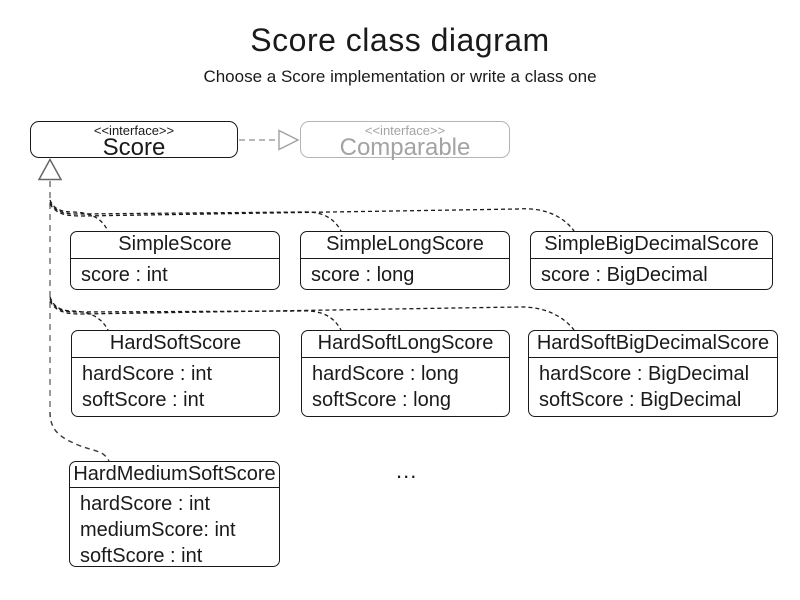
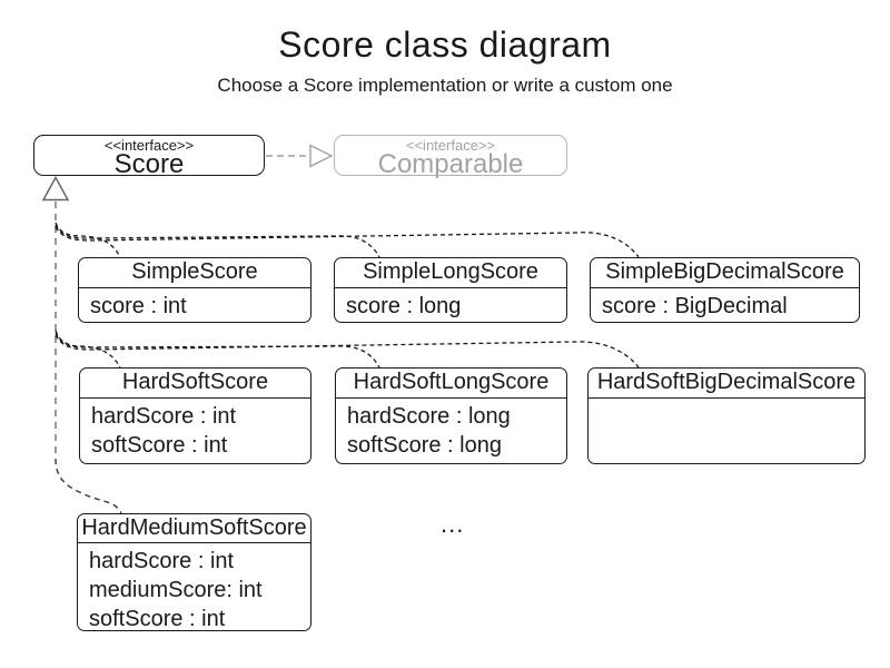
  Score class diagram
- Choose a Score implementation or write a class one
+ Choose a Score implementation or write a custom one
  <<interface>>
  Score
  <<interface>>
  Comparable
  SimpleScore
  score : int
  SimpleLongScore
  score : long
  SimpleBigDecimalScore
  score : BigDecimal
  HardSoftScore
  hardScore : int
  softScore : int
  HardSoftLongScore
  hardScore : long
  softScore : long
  HardSoftBigDecimalScore
- hardScore : BigDecimal
- softScore : BigDecimal
  HardMediumSoftScore
  hardScore : int
  mediumScore: int
  softScore : int
  ...
